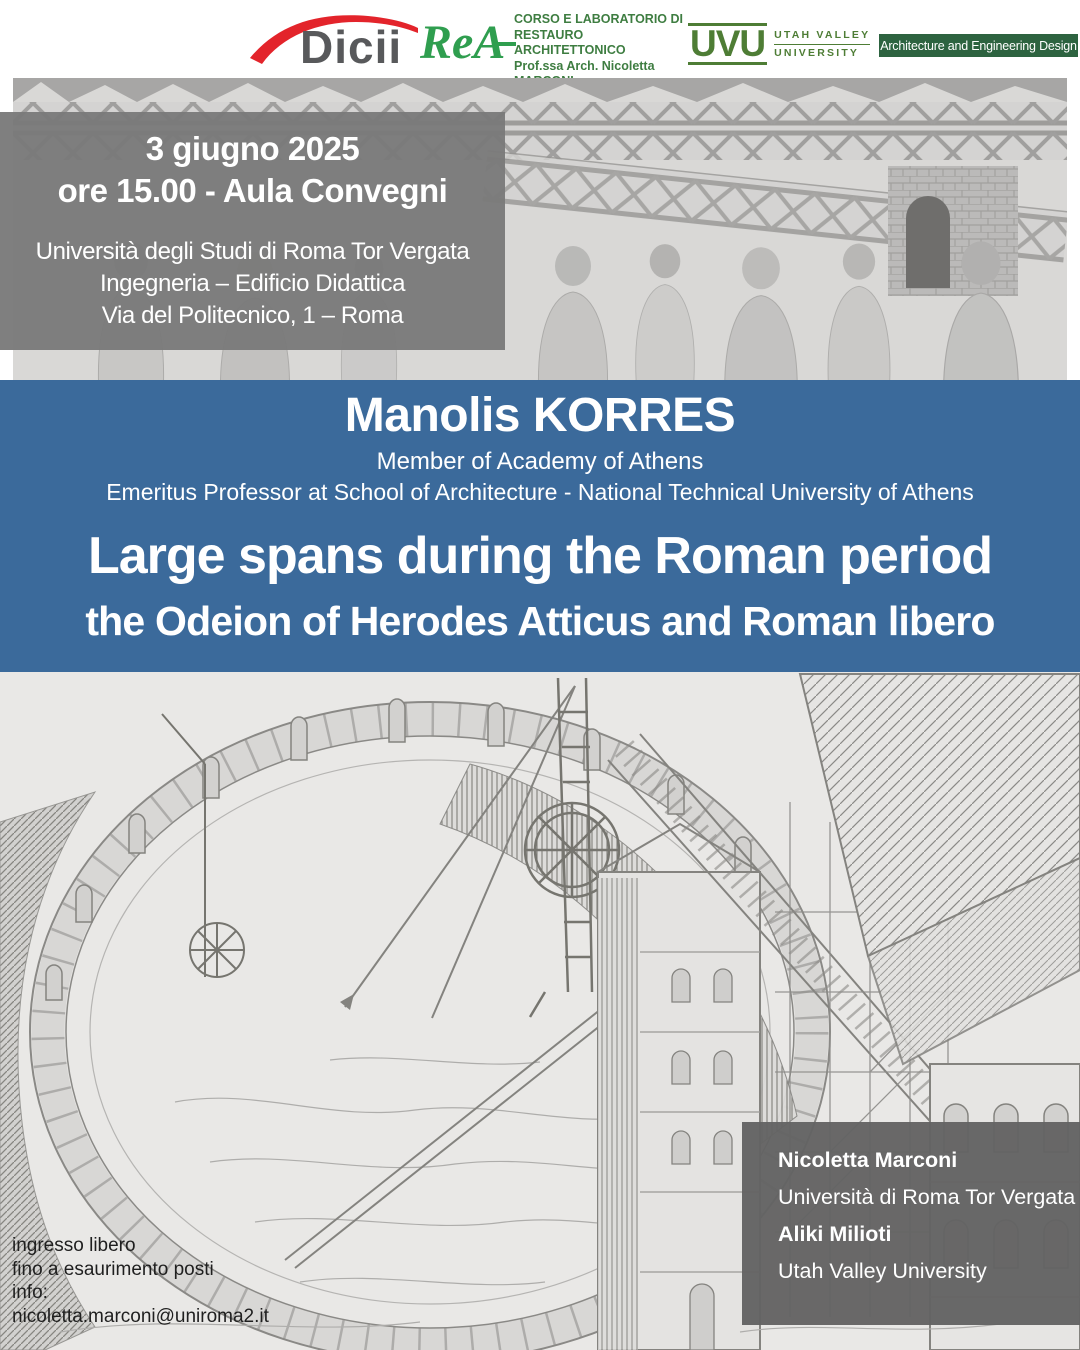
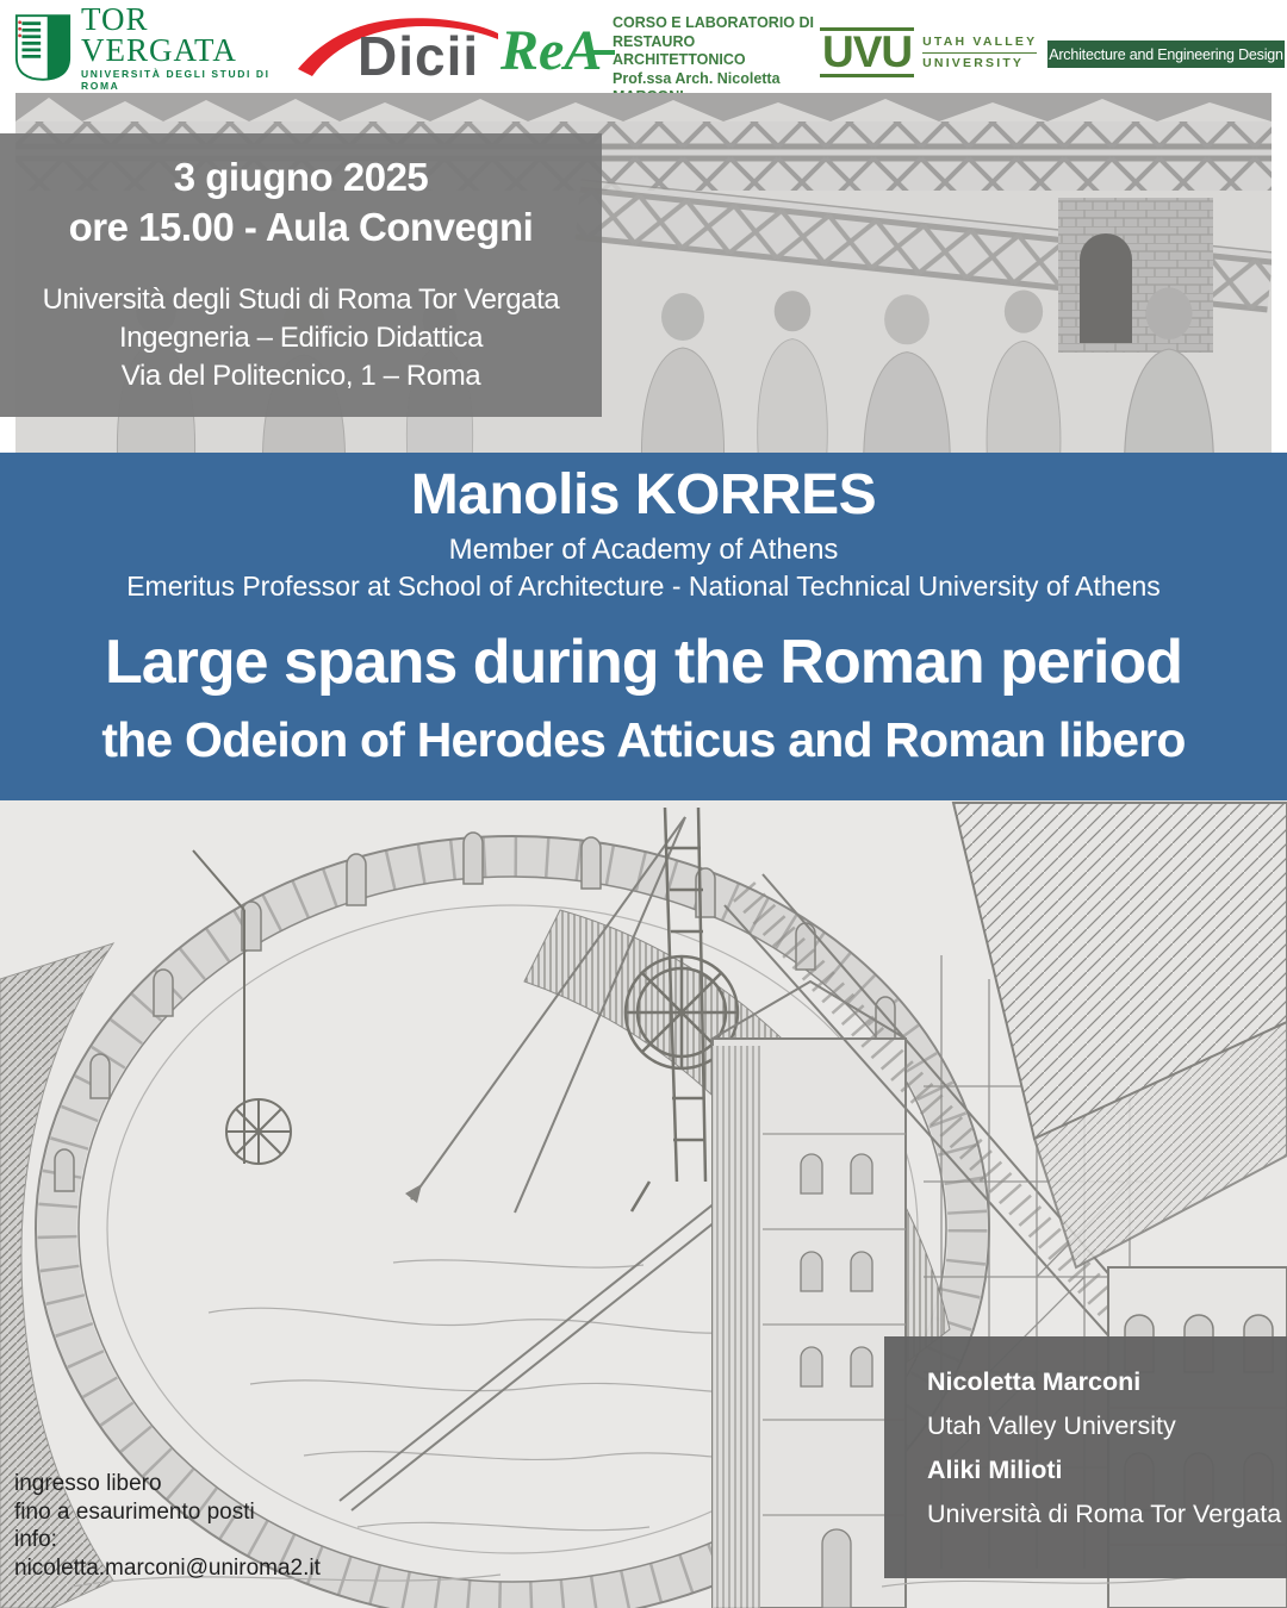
+ TOR VERGATA
+ UNIVERSITÀ DEGLI STUDI DI ROMA
  Dicii
  ReA
  CORSO E LABORATORIO DI
  RESTAURO ARCHITETTONICO
  Prof.ssa Arch. Nicoletta
  UVU
  UTAH VALLEY
  UNIVERSITY
  Architecture and Engineering Design
  3 giugno 2025
  ore 15.00 - Aula Convegni
  Università degli Studi di Roma Tor Vergata
  Ingegneria – Edificio Didattica
  Via del Politecnico, 1 – Roma
  Manolis KORRES
  Member of Academy of Athens
  Emeritus Professor at School of Architecture - National Technical University of Athens
  Large spans during the Roman period
  the Odeion of Herodes Atticus and Roman libero
  Nicoletta Marconi
- Università di Roma Tor Vergata
+ Utah Valley University
  Aliki Milioti
- Utah Valley University
+ Università di Roma Tor Vergata
  ingresso libero
  fino a esaurimento posti
  info:
  nicoletta.marconi@uniroma2.it
